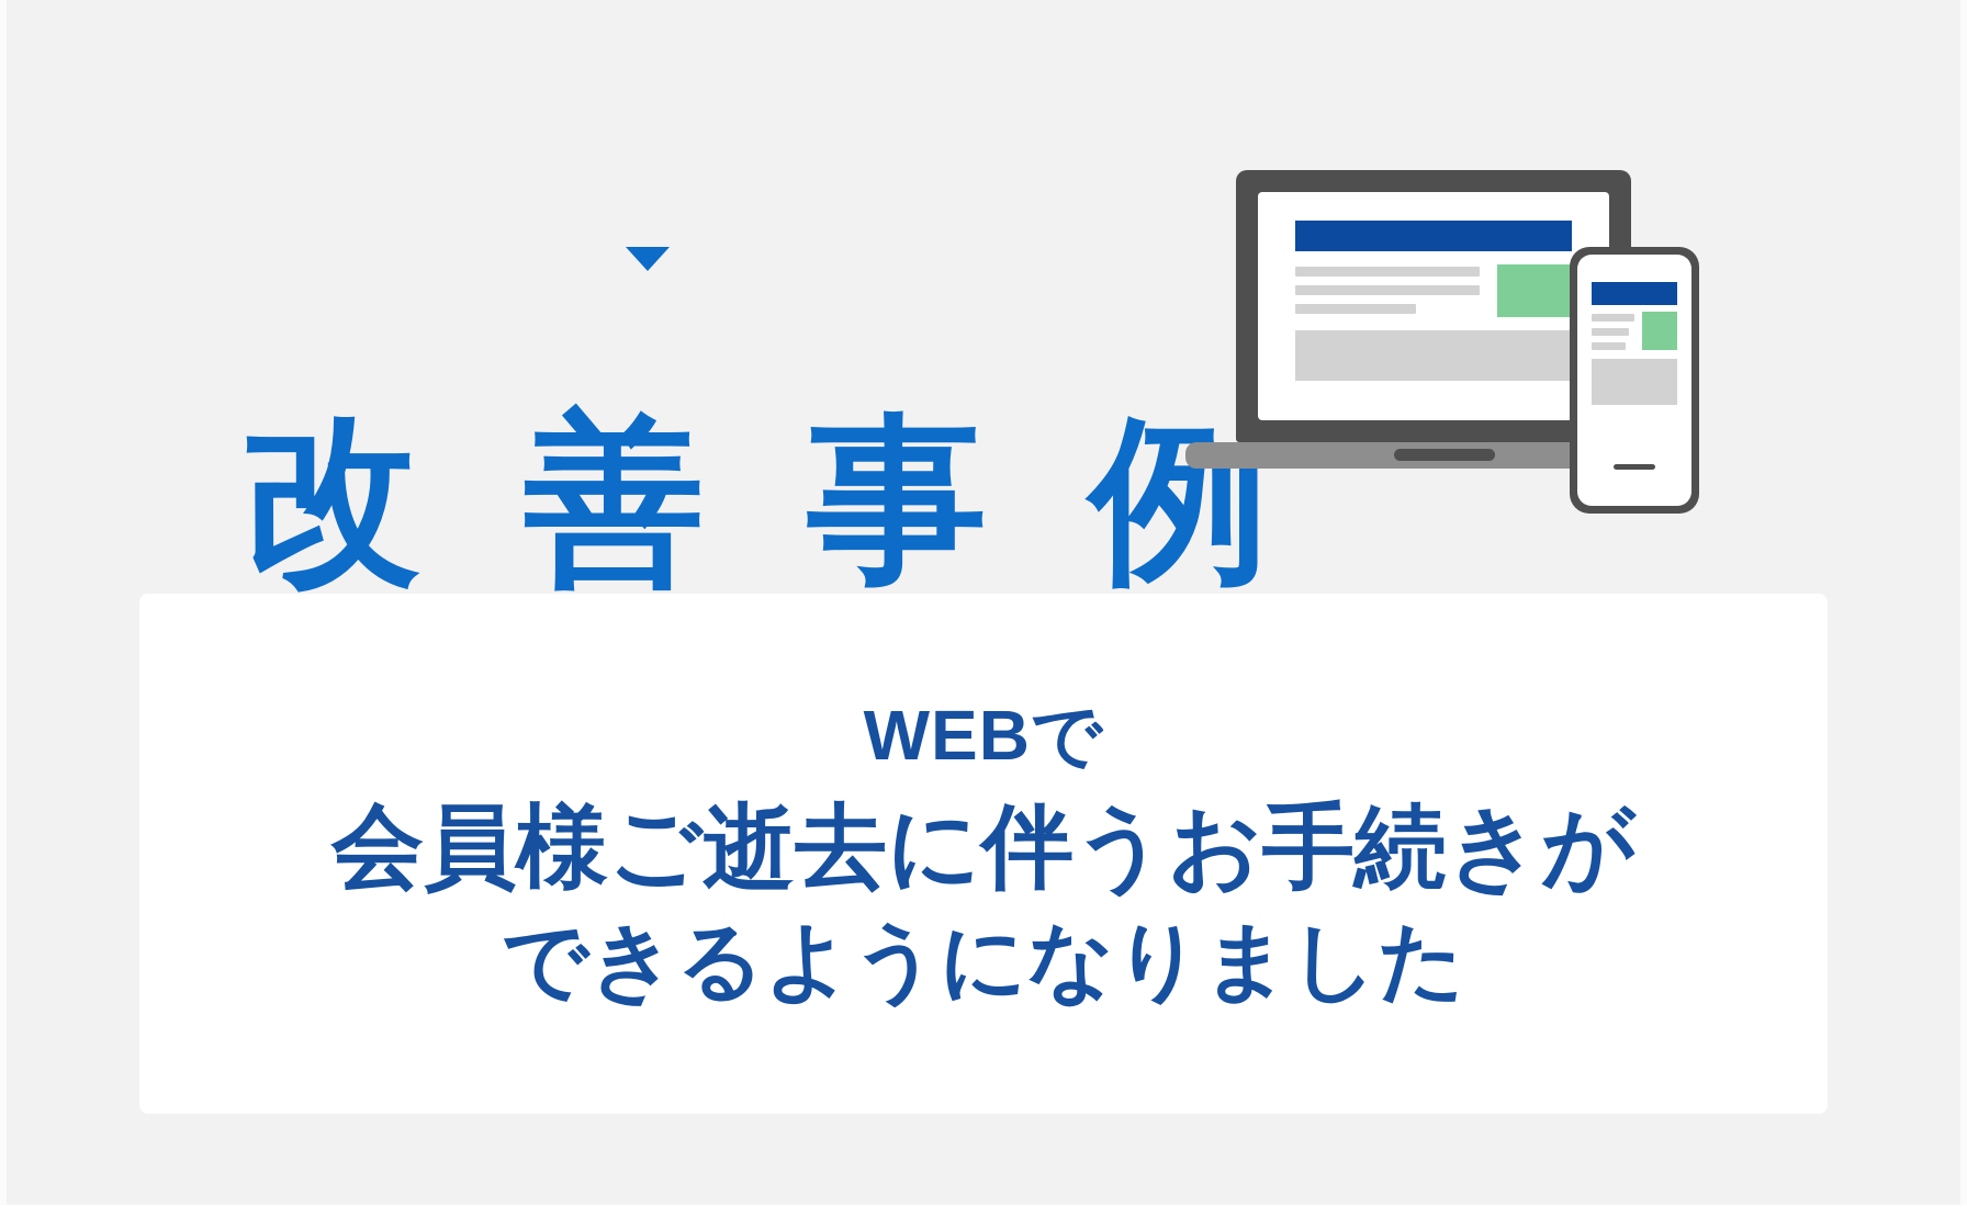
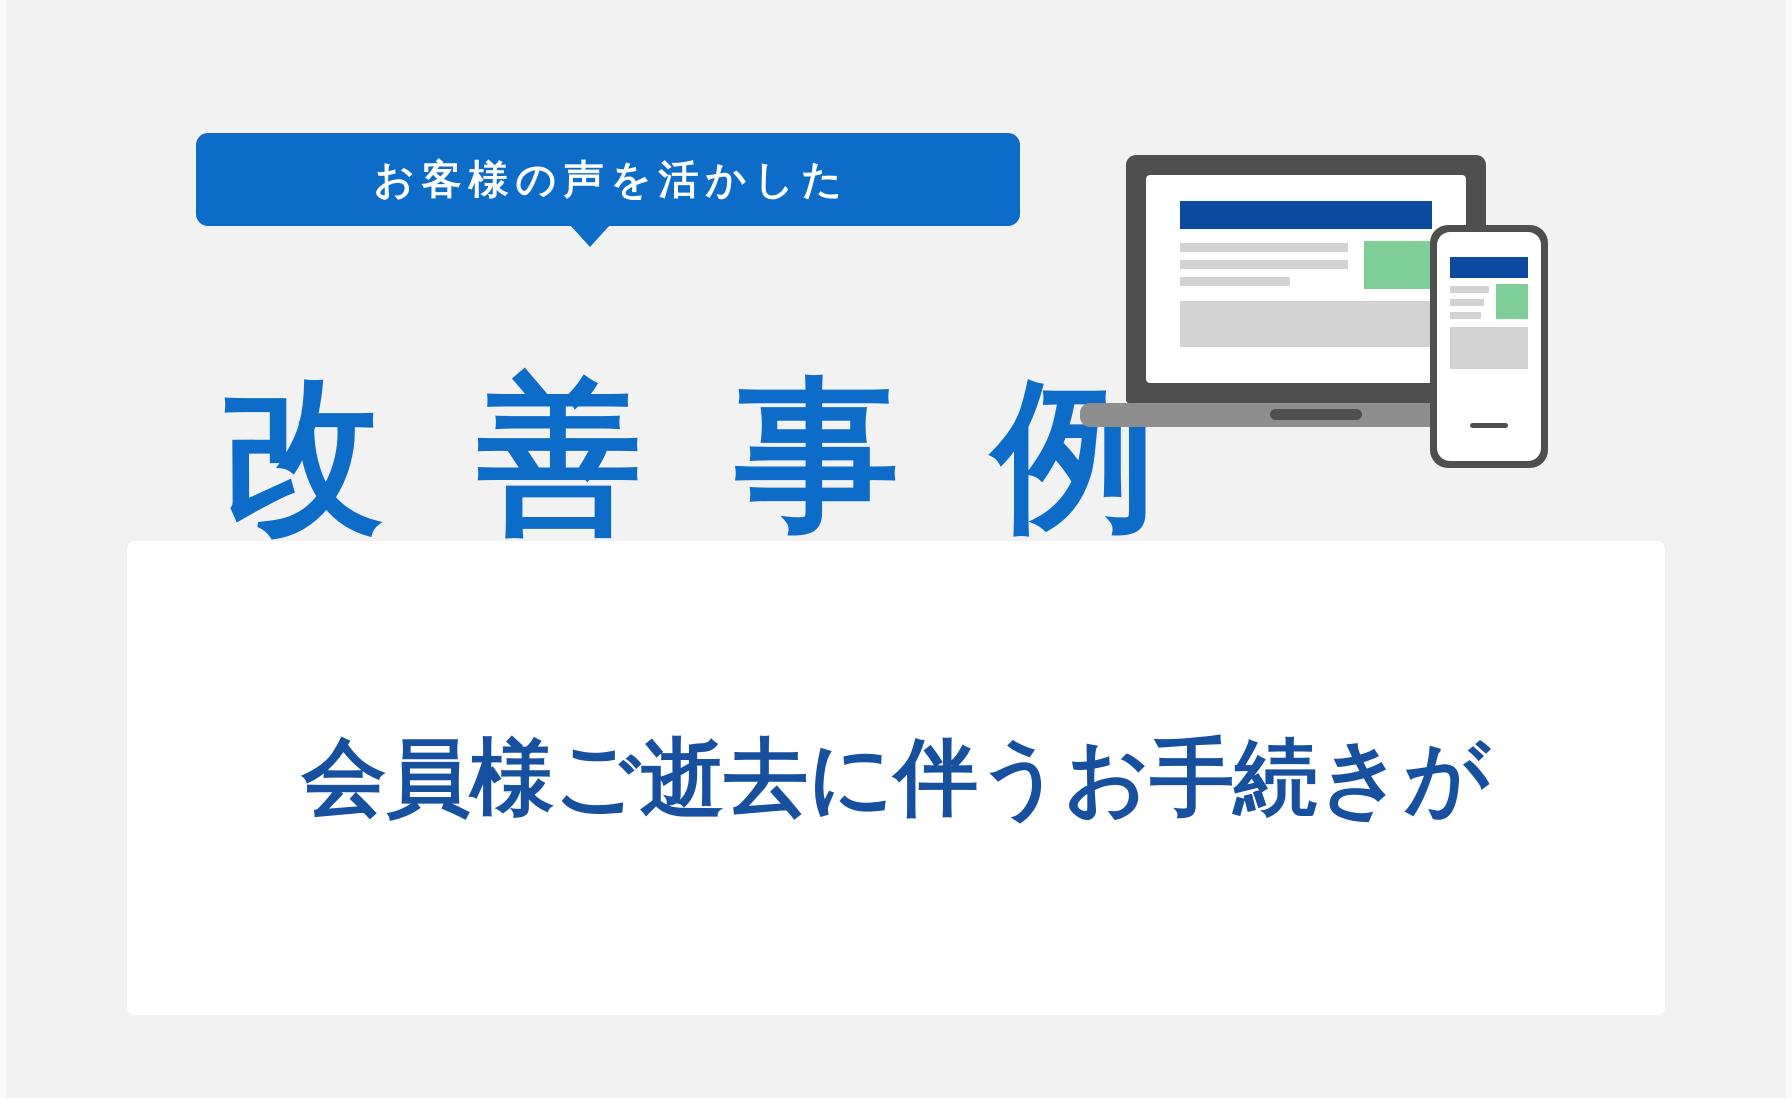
+ お客様の声を活かした
  改 善 事
- WEBで
  会員様ご逝去に伴うお手続きが
- できるようになりました
